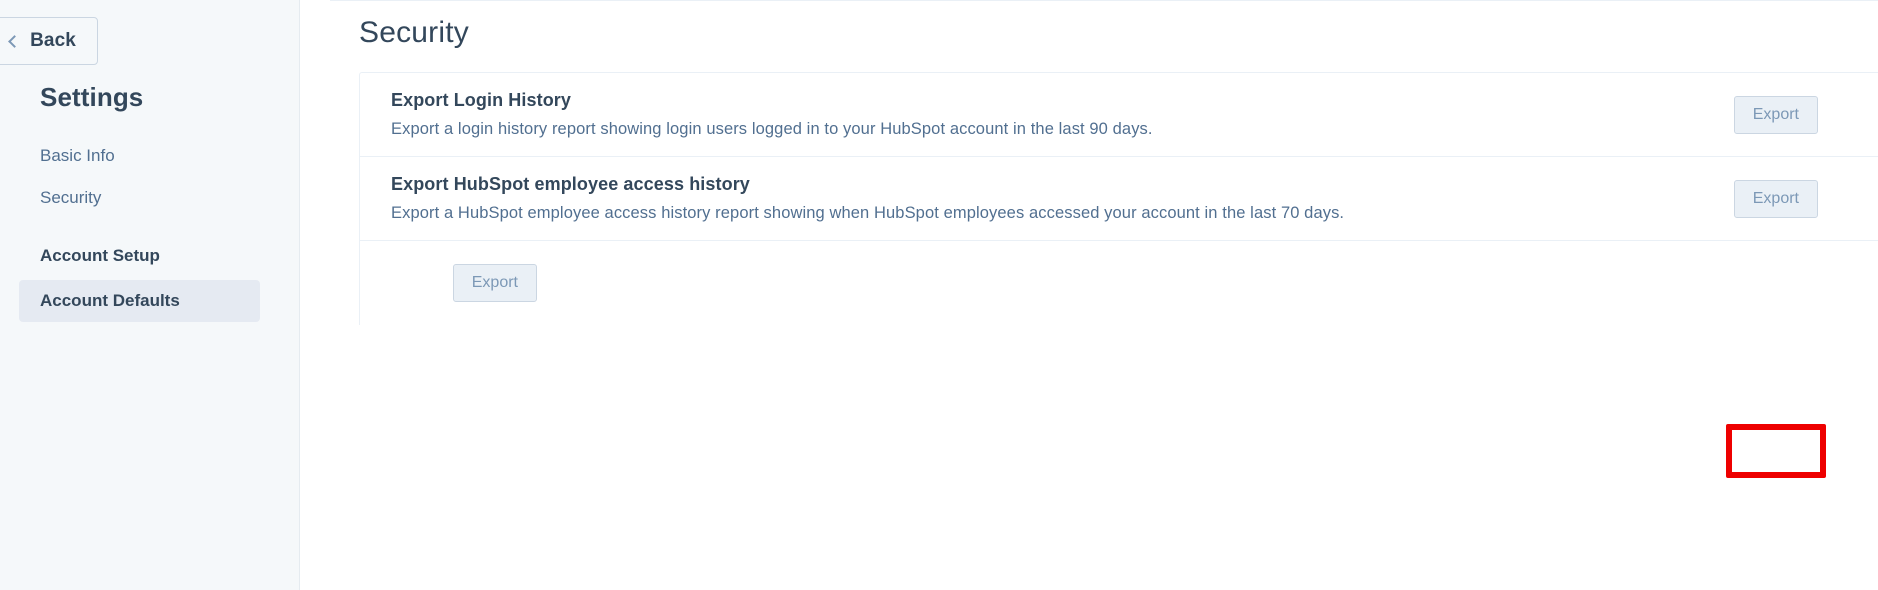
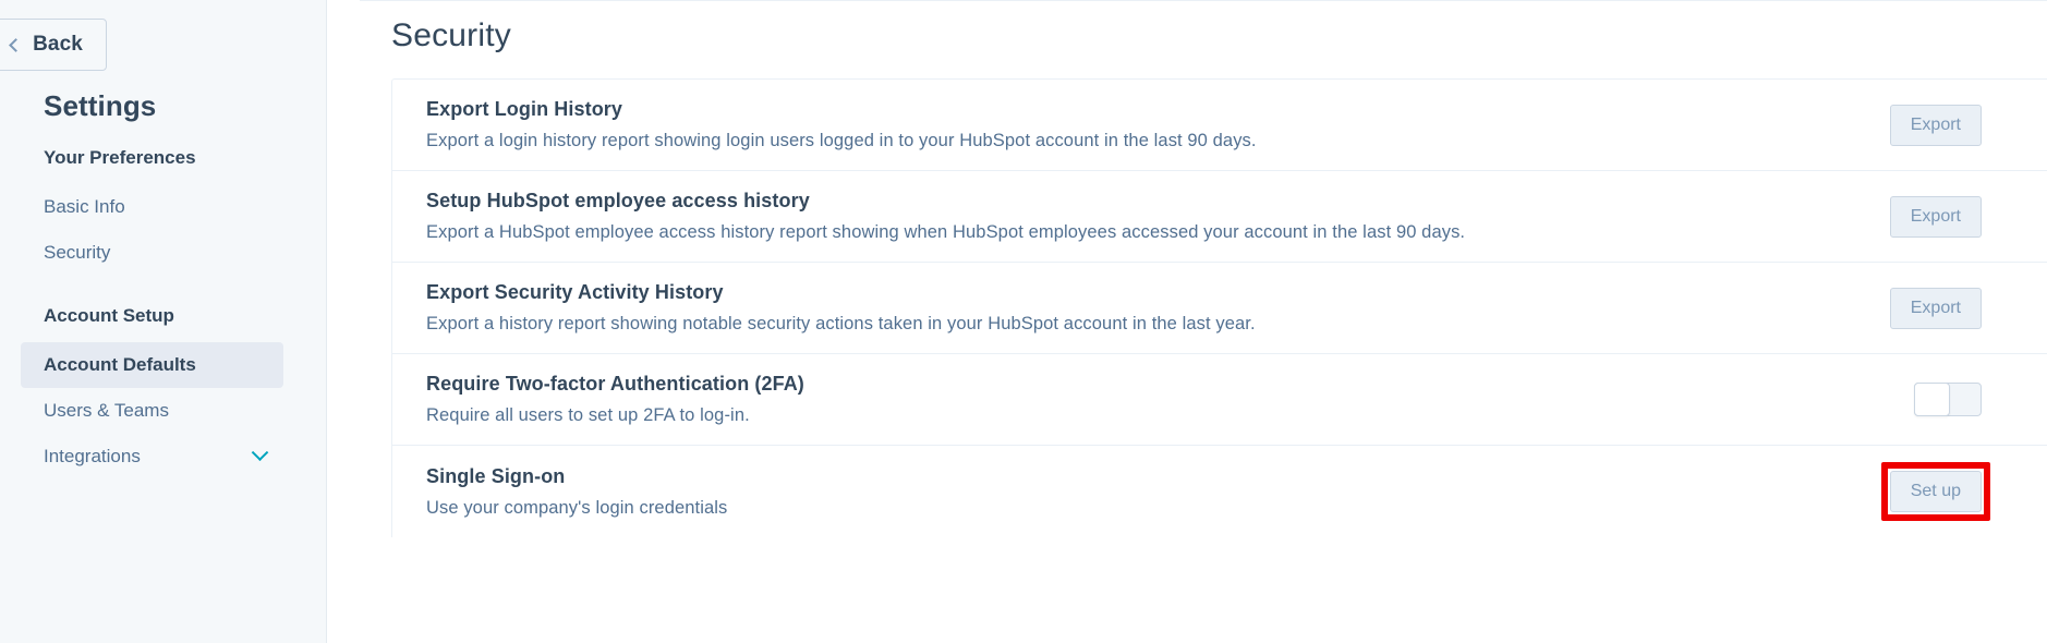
  Back
  Settings
+ Your Preferences
  Basic Info
  Security
  Account Setup
  Account Defaults
+ Users & Teams
+ Integrations
  Security
  Export Login History
  Export a login history report showing login users logged in to your HubSpot account in the last 90 days.
  Export
- Export HubSpot employee access history
+ Setup HubSpot employee access history
- Export a HubSpot employee access history report showing when HubSpot employees accessed your account in the last 70 days.
+ Export a HubSpot employee access history report showing when HubSpot employees accessed your account in the last 90 days.
  Export
+ Export Security Activity History
+ Export a history report showing notable security actions taken in your HubSpot account in the last year.
  Export
+ Require Two-factor Authentication (2FA)
+ Require all users to set up 2FA to log-in.
+ Single Sign-on
+ Use your company's login credentials
+ Set up
